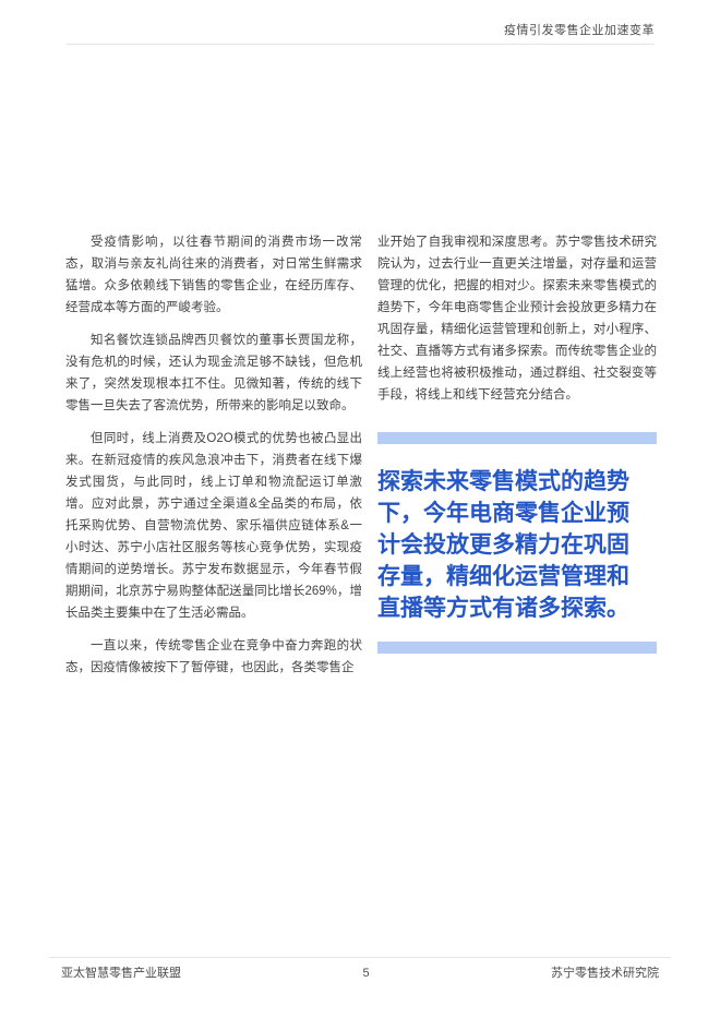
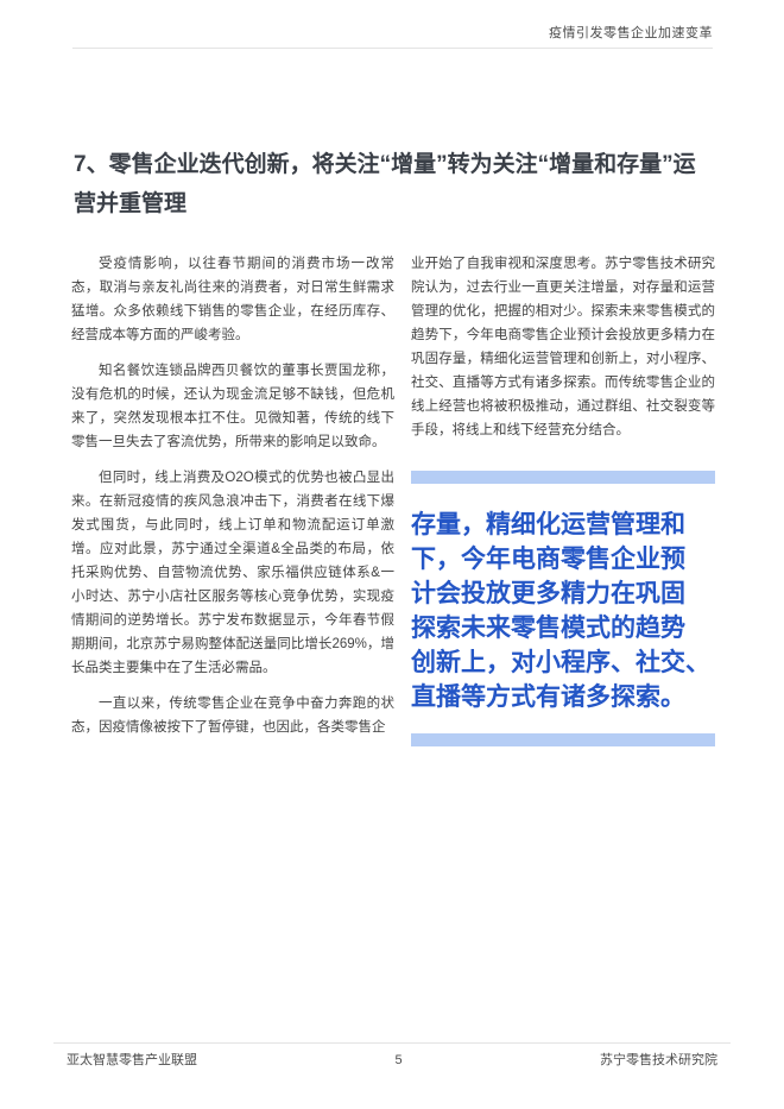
  疫情引发零售企业加速变革
+ 7、零售企业迭代创新，将关注“增量”转为关注“增量和存量”运营并重管理
  受疫情影响，以往春节期间的消费市场一改常态，取消与亲友礼尚往来的消费者，对日常生鲜需求猛增。众多依赖线下销售的零售企业，在经历库存、经营成本等方面的严峻考验。
  知名餐饮连锁品牌西贝餐饮的董事长贾国龙称，没有危机的时候，还认为现金流足够不缺钱，但危机来了，突然发现根本扛不住。见微知著，传统的线下零售一旦失去了客流优势，所带来的影响足以致命。
  但同时，线上消费及O2O模式的优势也被凸显出来。在新冠疫情的疾风急浪冲击下，消费者在线下爆发式囤货，与此同时，线上订单和物流配运订单激增。应对此景，苏宁通过全渠道&全品类的布局，依托采购优势、自营物流优势、家乐福供应链体系&一小时达、苏宁小店社区服务等核心竞争优势，实现疫情期间的逆势增长。苏宁发布数据显示，今年春节假期期间，北京苏宁易购整体配送量同比增长269%，增长品类主要集中在了生活必需品。
  一直以来，传统零售企业在竞争中奋力奔跑的状态，因疫情像被按下了暂停键，也因此，各类零售企
  业开始了自我审视和深度思考。苏宁零售技术研究院认为，过去行业一直更关注增量，对存量和运营管理的优化，把握的相对少。探索未来零售模式的趋势下，今年电商零售企业预计会投放更多精力在巩固存量，精细化运营管理和创新上，对小程序、社交、直播等方式有诸多探索。而传统零售企业的线上经营也将被积极推动，通过群组、社交裂变等手段，将线上和线下经营充分结合。
- 探索未来零售模式的趋势
+ 存量，精细化运营管理和
  下，今年电商零售企业预
  计会投放更多精力在巩固
- 存量，精细化运营管理和
+ 探索未来零售模式的趋势
+ 创新上，对小程序、社交、
  直播等方式有诸多探索。
  亚太智慧零售产业联盟
  5
  苏宁零售技术研究院
